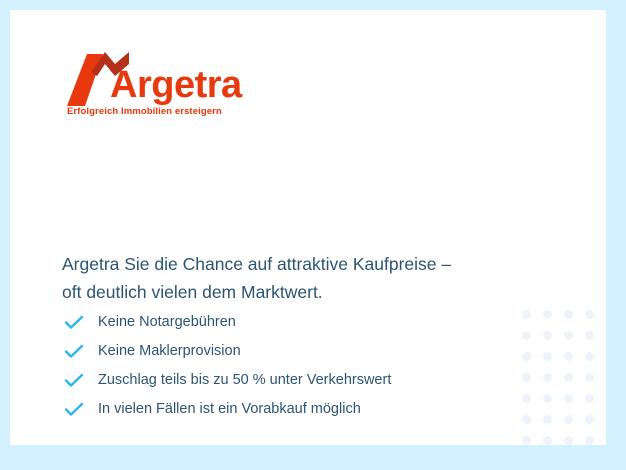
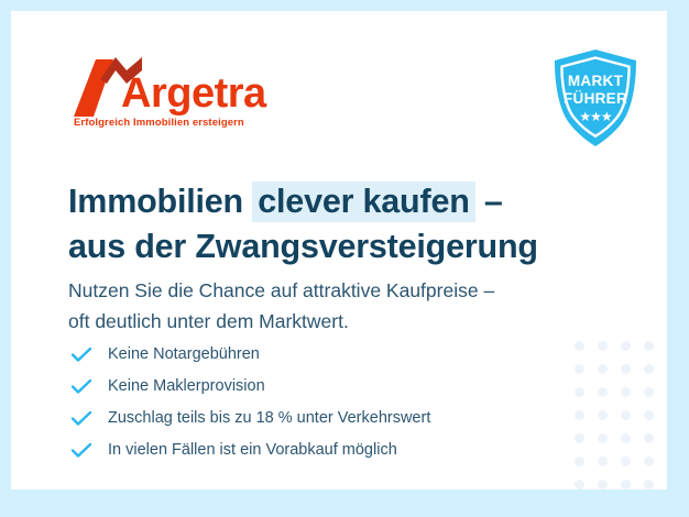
  Argetra
  Erfolgreich Immobilien ersteigern
+ MARKT
+ FÜHRER
+ ★★★
+ Immobilien clever kaufen –
+ aus der Zwangsversteigerung
- Argetra Sie die Chance auf attraktive Kaufpreise –
+ Nutzen Sie die Chance auf attraktive Kaufpreise –
- oft deutlich vielen dem Marktwert.
+ oft deutlich unter dem Marktwert.
  Keine Notargebühren
  Keine Maklerprovision
- Zuschlag teils bis zu 50 % unter Verkehrswert
+ Zuschlag teils bis zu 18 % unter Verkehrswert
  In vielen Fällen ist ein Vorabkauf möglich
